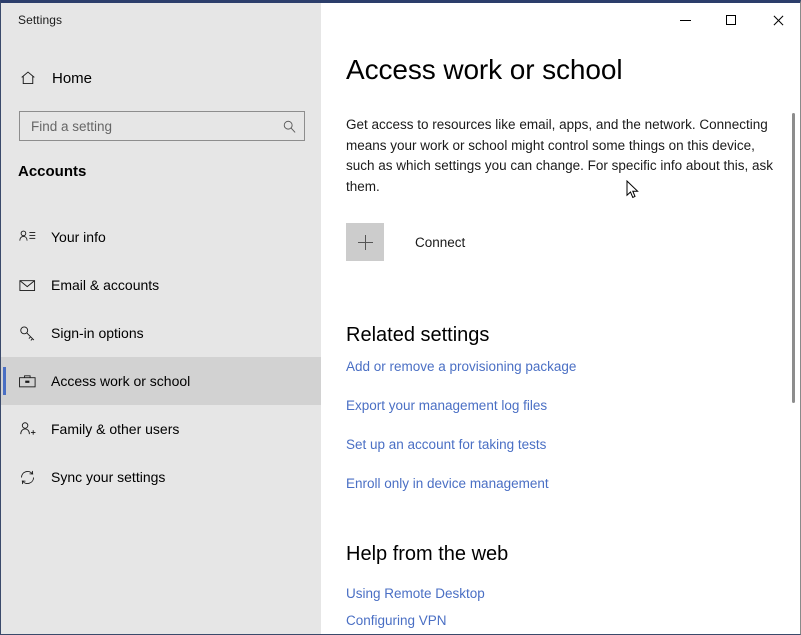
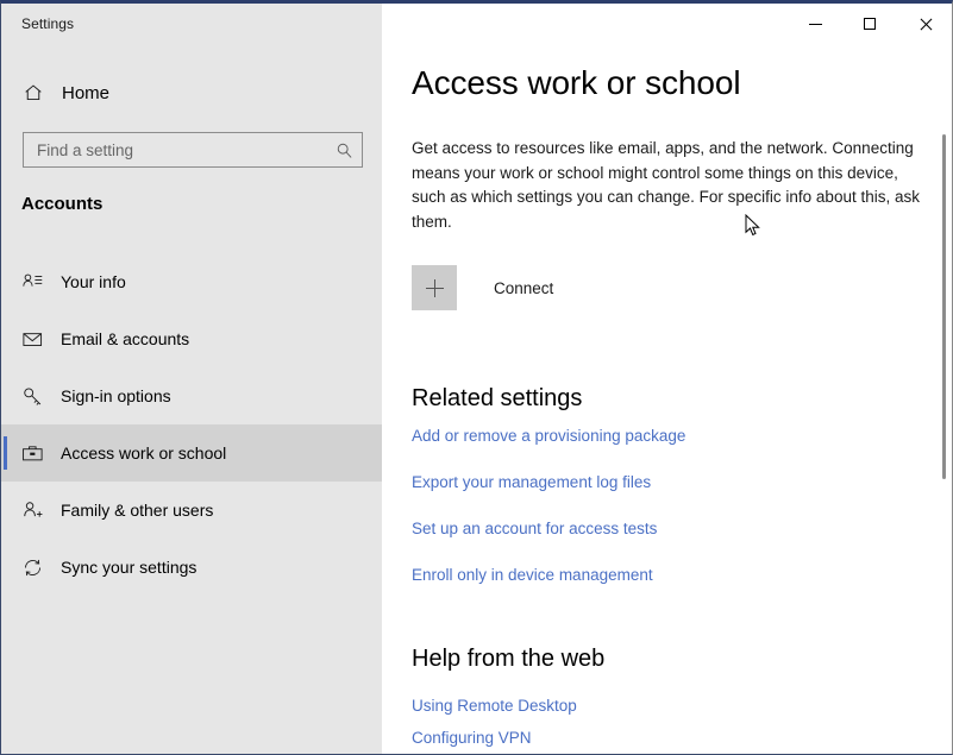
  Settings
  Home
  Find a setting
  Accounts
  Your info
  Email & accounts
  Sign-in options
  Access work or school
  Family & other users
  Sync your settings
  Access work or school
  Get access to resources like email, apps, and the network. Connecting means your work or school might control some things on this device, such as which settings you can change. For specific info about this, ask them.
  Connect
  Related settings
  Add or remove a provisioning package
  Export your management log files
- Set up an account for taking tests
+ Set up an account for access tests
  Enroll only in device management
  Help from the web
  Using Remote Desktop
  Configuring VPN
